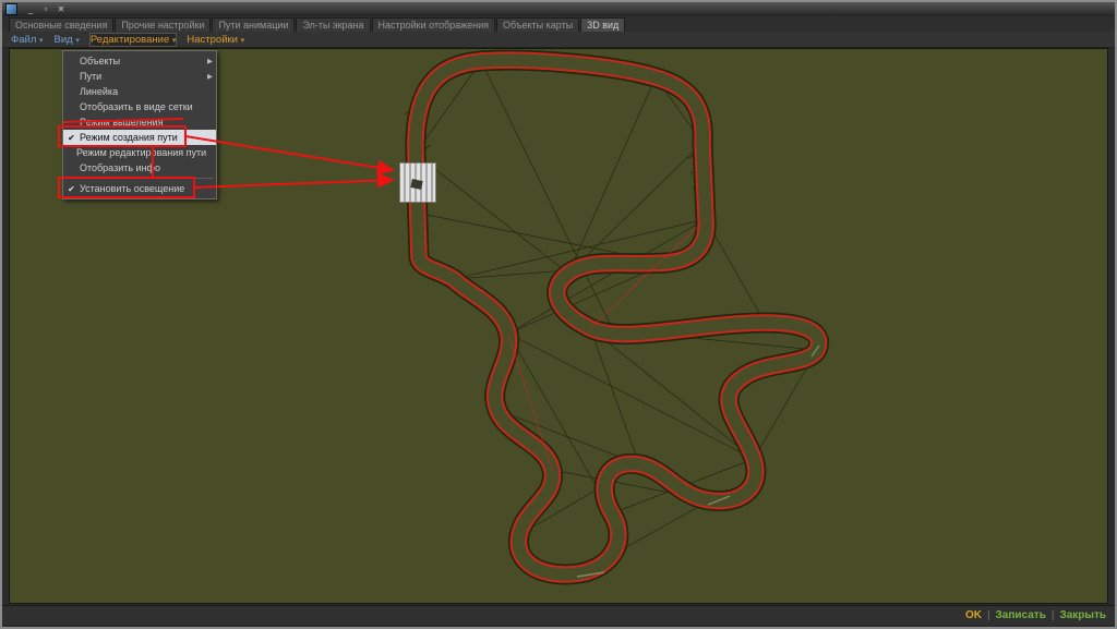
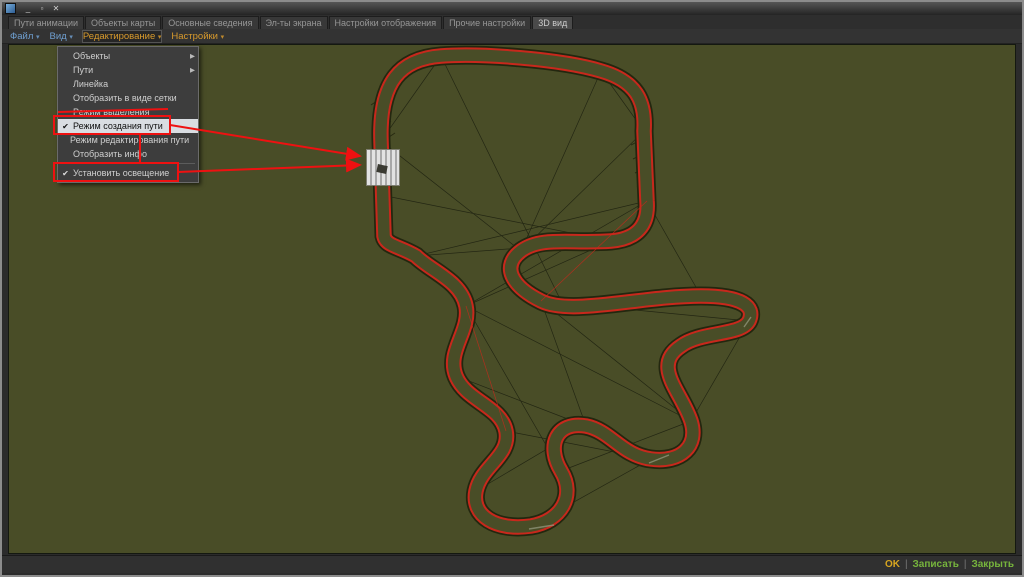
  _
  ▫
  ✕
- Основные сведения
+ Пути анимации
- Прочие настройки
+ Объекты карты
- Пути анимации
+ Основные сведения
  Эл-ты экрана
  Настройки отображения
- Объекты карты
+ Прочие настройки
  3D вид
  Файл
  Вид
  Редактирование
  Настройки
  Объекты
  Пути
  Линейка
  Отобразить в виде сетки
  м выделения
  ✔
  Режим создания пути
  Режим редактирования пути
  Отобразить инфо
  ✔
  Установить освещение
  OK
  |
  Записать
  |
  Закрыть
